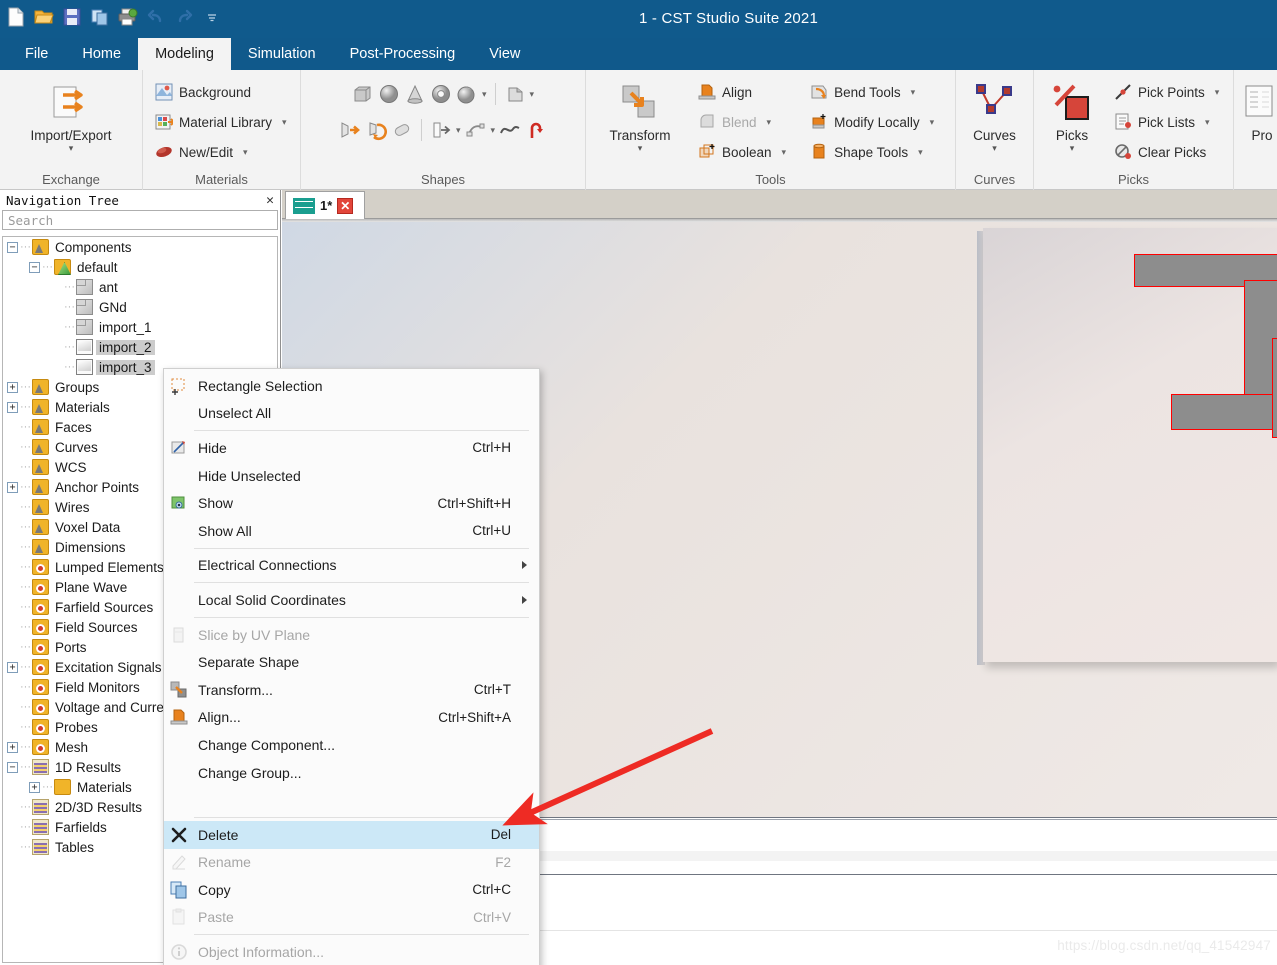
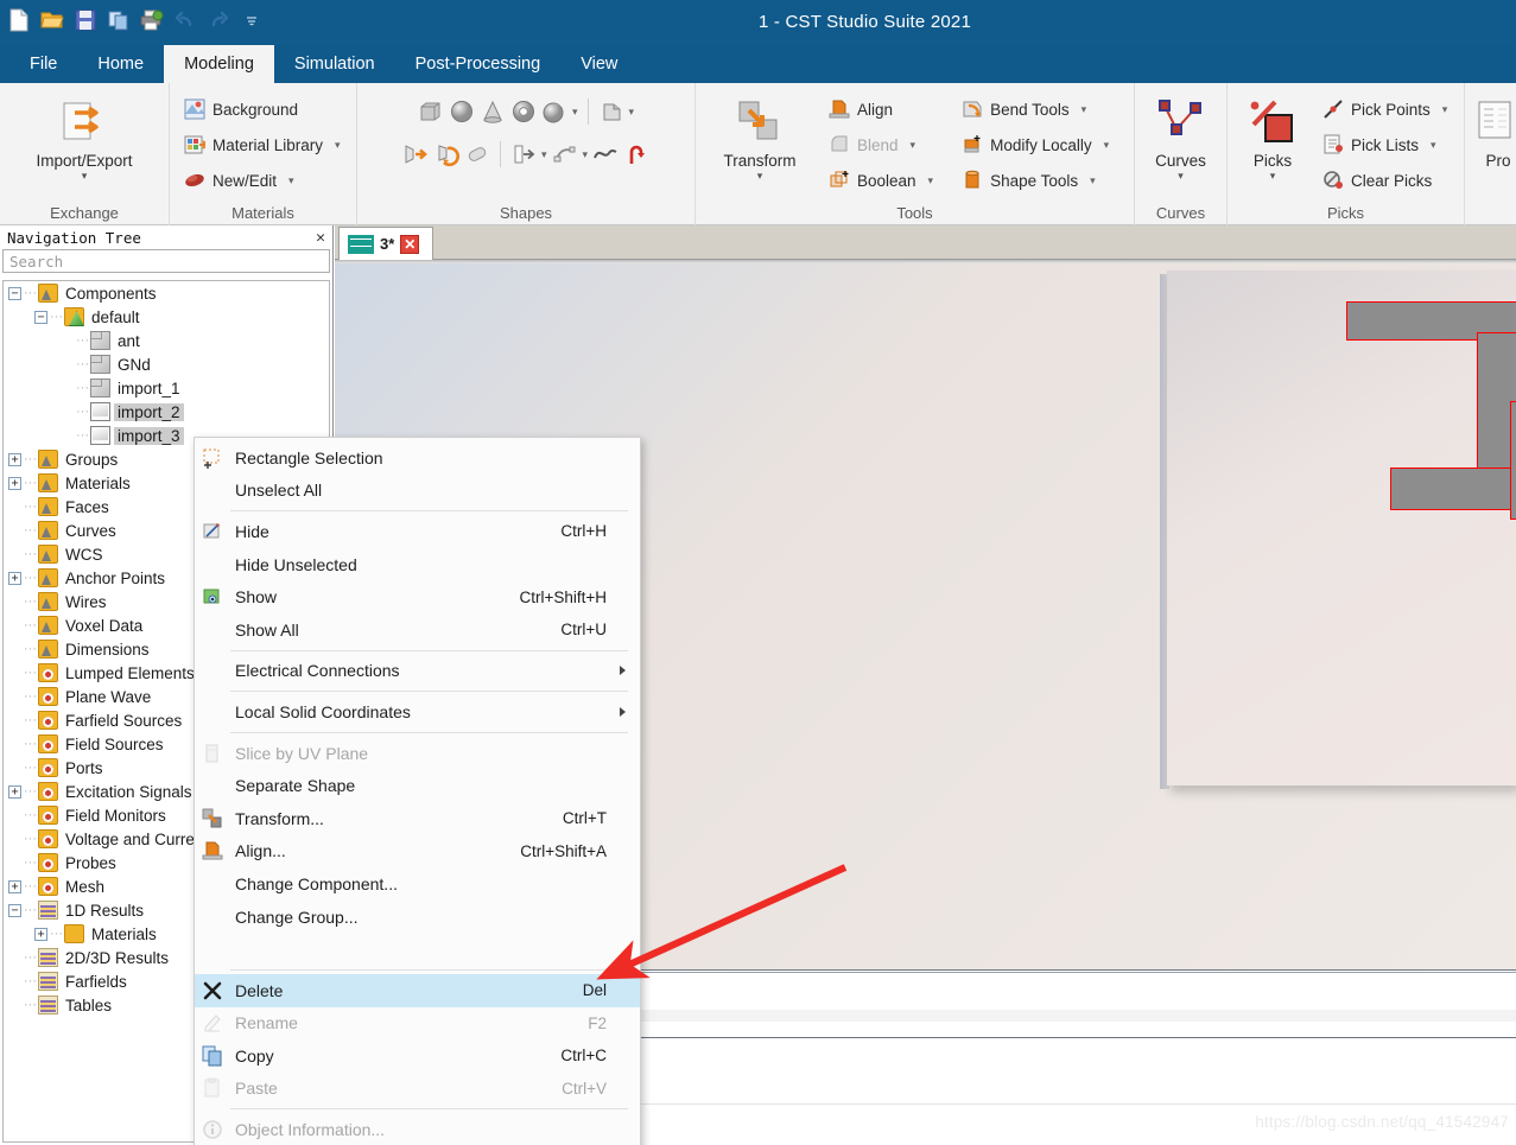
  1 - CST Studio Suite 2021
  File
  Home
  Modeling
  Simulation
  Post-Processing
  View
  Import/Export
  ▾
  Exchange
  Background
  Material Library
  ▾
  New/Edit
  ▾
  Materials
  ▾
  ▾
  ▾
  ▾
  Shapes
  Transform
  ▾
  Align
  Blend
  ▾
  Boolean
  ▾
  Bend Tools
  ▾
  Modify Locally
  ▾
  Shape Tools
  ▾
  Tools
  Curves
  ▾
  Curves
  Picks
  ▾
  Pick Points
  ▾
  Pick Lists
  ▾
  Clear Picks
  Picks
  Pro
  Navigation Tree
  ✕
  Search
  −
  ···
  Components
  −
  ···
  default
  ···
  ant
  ···
  GNd
  ···
  import_1
  ···
  import_2
  ···
  import_3
  +
  ···
  Groups
  +
  ···
  Materials
  ···
  Faces
  ···
  Curves
  ···
  WCS
  +
  ···
  Anchor Points
  ···
  Wires
  ···
  Voxel Data
  ···
  Dimensions
  ···
  Lumped Elements
  ···
  Plane Wave
  ···
  Farfield Sources
  ···
  Field Sources
  ···
  Ports
  +
  ···
  Excitation Signals
  ···
  Field Monitors
  ···
  ···
  Probes
  +
  ···
  Mesh
  −
  ···
  1D Results
  +
  ···
  Materials
  ···
  2D/3D Results
  ···
  Farfields
  ···
  Tables
- 1*
+ 3*
  ✕
  Rectangle Selection
  Unselect All
  Hide
  Ctrl+H
  Hide Unselected
  Show
  Ctrl+Shift+H
  Show All
  Ctrl+U
  Electrical Connections
  Local Solid Coordinates
  Slice by UV Plane
  Separate Shape
  Transform...
  Ctrl+T
  Align...
  Ctrl+Shift+A
  Change Component...
  Change Group...
  Delete
  Del
  Rename
  F2
  Copy
  Ctrl+C
  Paste
  Ctrl+V
  Object Information...
